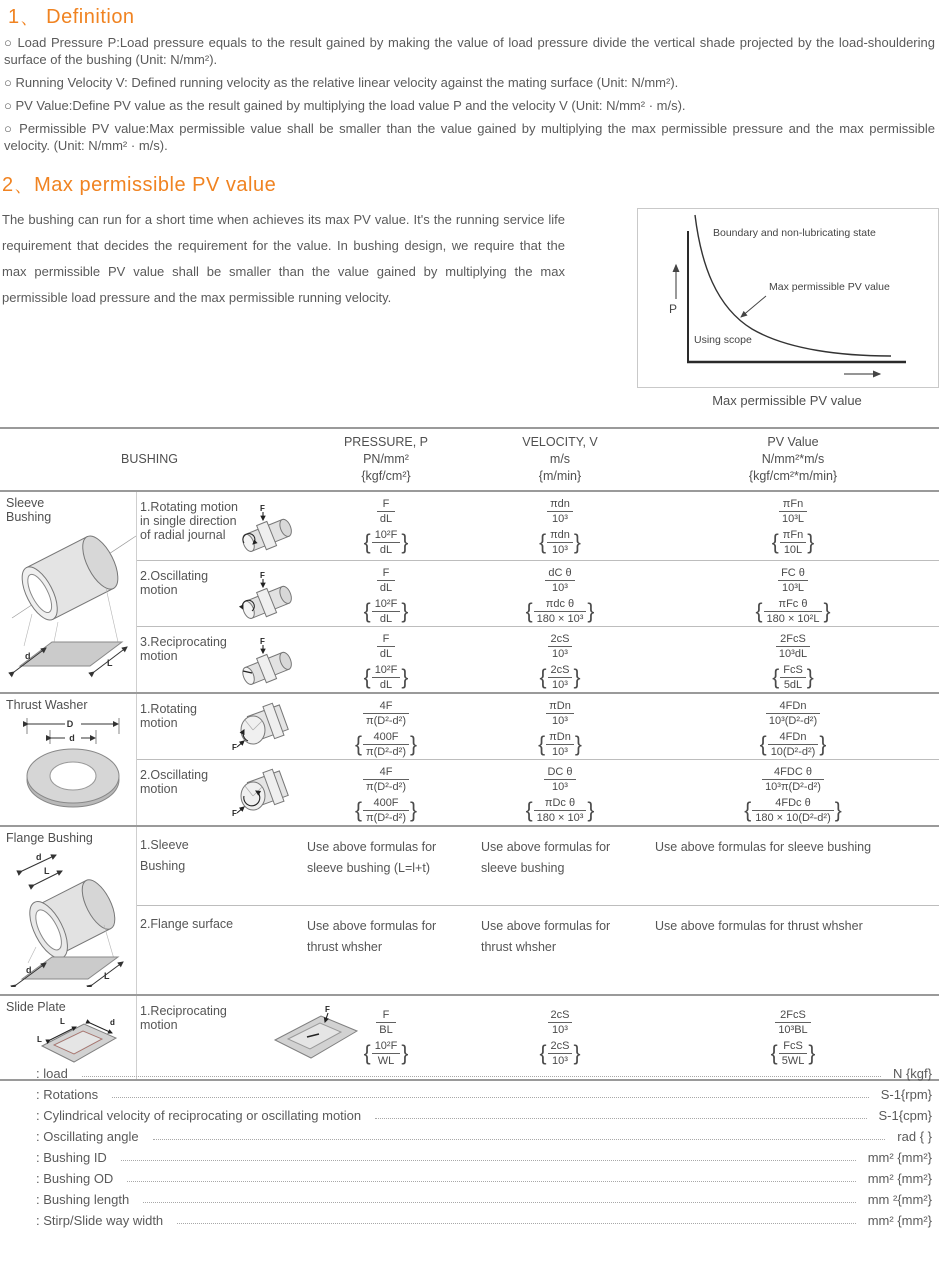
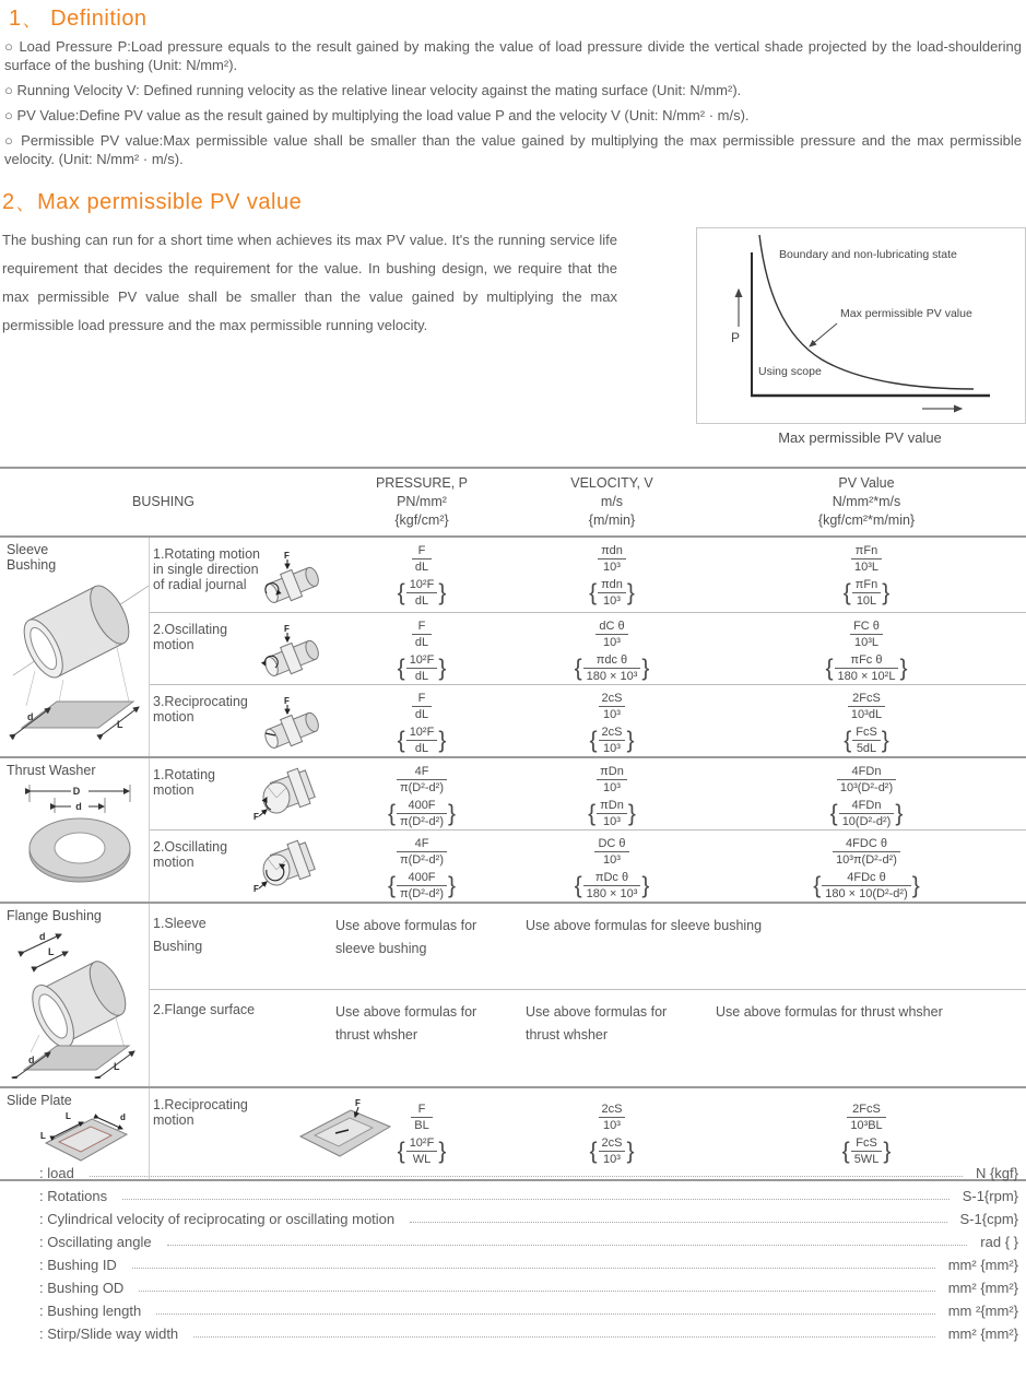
  1、 Definition
  ○ Load Pressure P:Load pressure equals to the result gained by making the value of load pressure divide the vertical shade projected by the load-shouldering surface of the bushing (Unit: N/mm²).
  ○ Running Velocity V: Defined running velocity as the relative linear velocity against the mating surface (Unit: N/mm²).
  ○ PV Value:Define PV value as the result gained by multiplying the load value P and the velocity V (Unit: N/mm² · m/s).
  ○ Permissible PV value:Max permissible value shall be smaller than the value gained by multiplying the max permissible pressure and the max permissible velocity. (Unit: N/mm² · m/s).
  2、Max permissible PV value
  The bushing can run for a short time when achieves its max PV value. It's the running service life requirement that decides the requirement for the value. In bushing design, we require that the max permissible PV value shall be smaller than the value gained by multiplying the max permissible load pressure and the max permissible running velocity.
  P
  Boundary and non-lubricating state
  Max permissible PV value
  Using scope
  Max permissible PV value
  BUSHING
  PRESSURE, P
  PN/mm²
  {kgf/cm²}
  VELOCITY, V
  m/s
  {m/min}
  PV Value
  N/mm²*m/s
  {kgf/cm²*m/min}
  Sleeve Bushing
  d
  L
  1.Rotating motion in single direction of radial journal
  F
  F
  dL
  10²F
  dL
  πdn
  10³
  πdn
  10³
  πFn
  10³L
  πFn
  10L
  2.Oscillating motion
  F
  F
  dL
  10²F
  dL
  dC θ
  10³
  πdc θ
  180 × 10³
  FC θ
  10³L
  πFc θ
  180 × 10²L
  3.Reciprocating motion
  F
  F
  dL
  10²F
  dL
  2cS
  10³
  2cS
  10³
  2FcS
  10³dL
  FcS
  5dL
  Thrust Washer
  D
  d
  1.Rotating motion
  F
  4F
  π(D²-d²)
  400F
  π(D²-d²)
  πDn
  10³
  πDn
  10³
  4FDn
  10³(D²-d²)
  4FDn
  10(D²-d²)
  2.Oscillating motion
  F
  4F
  π(D²-d²)
  400F
  π(D²-d²)
  DC θ
  10³
  πDc θ
  180 × 10³
  4FDC θ
  10³π(D²-d²)
  4FDc θ
  180 × 10(D²-d²)
  Flange Bushing
  d
  L
  d
  L
  1.Sleeve Bushing
- Use above formulas for sleeve bushing (L=l+t)
  Use above formulas for sleeve bushing
  Use above formulas for sleeve bushing
  2.Flange surface
  Use above formulas for thrust whsher
  Use above formulas for thrust whsher
  Use above formulas for thrust whsher
  Slide Plate
  L
  L
  d
  1.Reciprocating motion
  F
  F
  BL
  10²F
  WL
  2cS
  10³
  2cS
  10³
  2FcS
  10³BL
  FcS
  5WL
  : load
  N {kgf}
  : Rotations
  S-1{rpm}
  : Cylindrical velocity of reciprocating or oscillating motion
  S-1{cpm}
  : Oscillating angle
  rad { }
  : Bushing ID
  mm² {mm²}
  : Bushing OD
  mm² {mm²}
  : Bushing length
  mm ²{mm²}
  : Stirp/Slide way width
  mm² {mm²}
